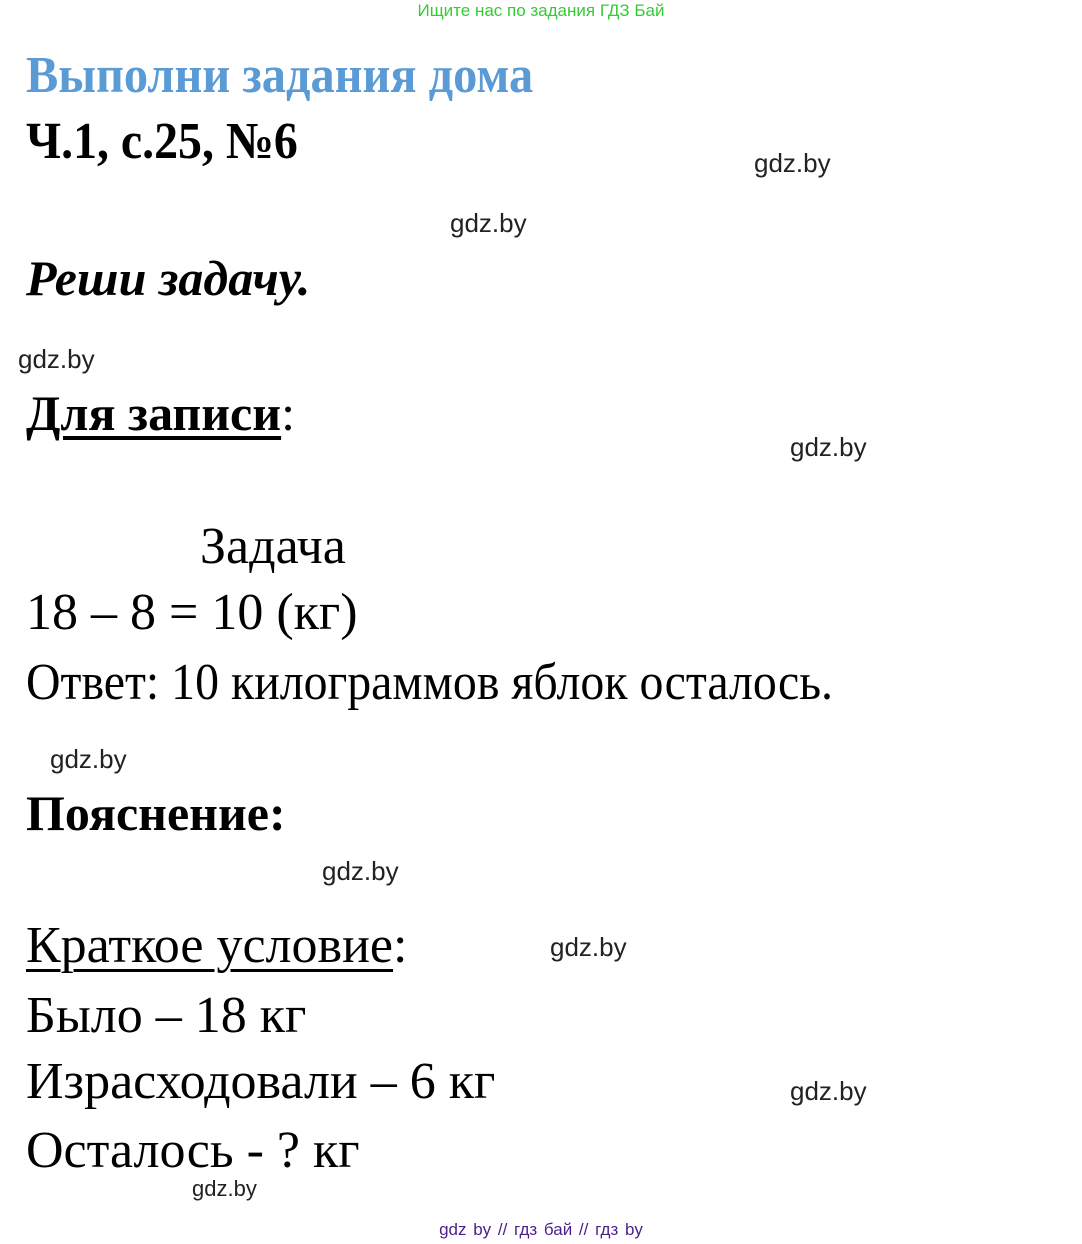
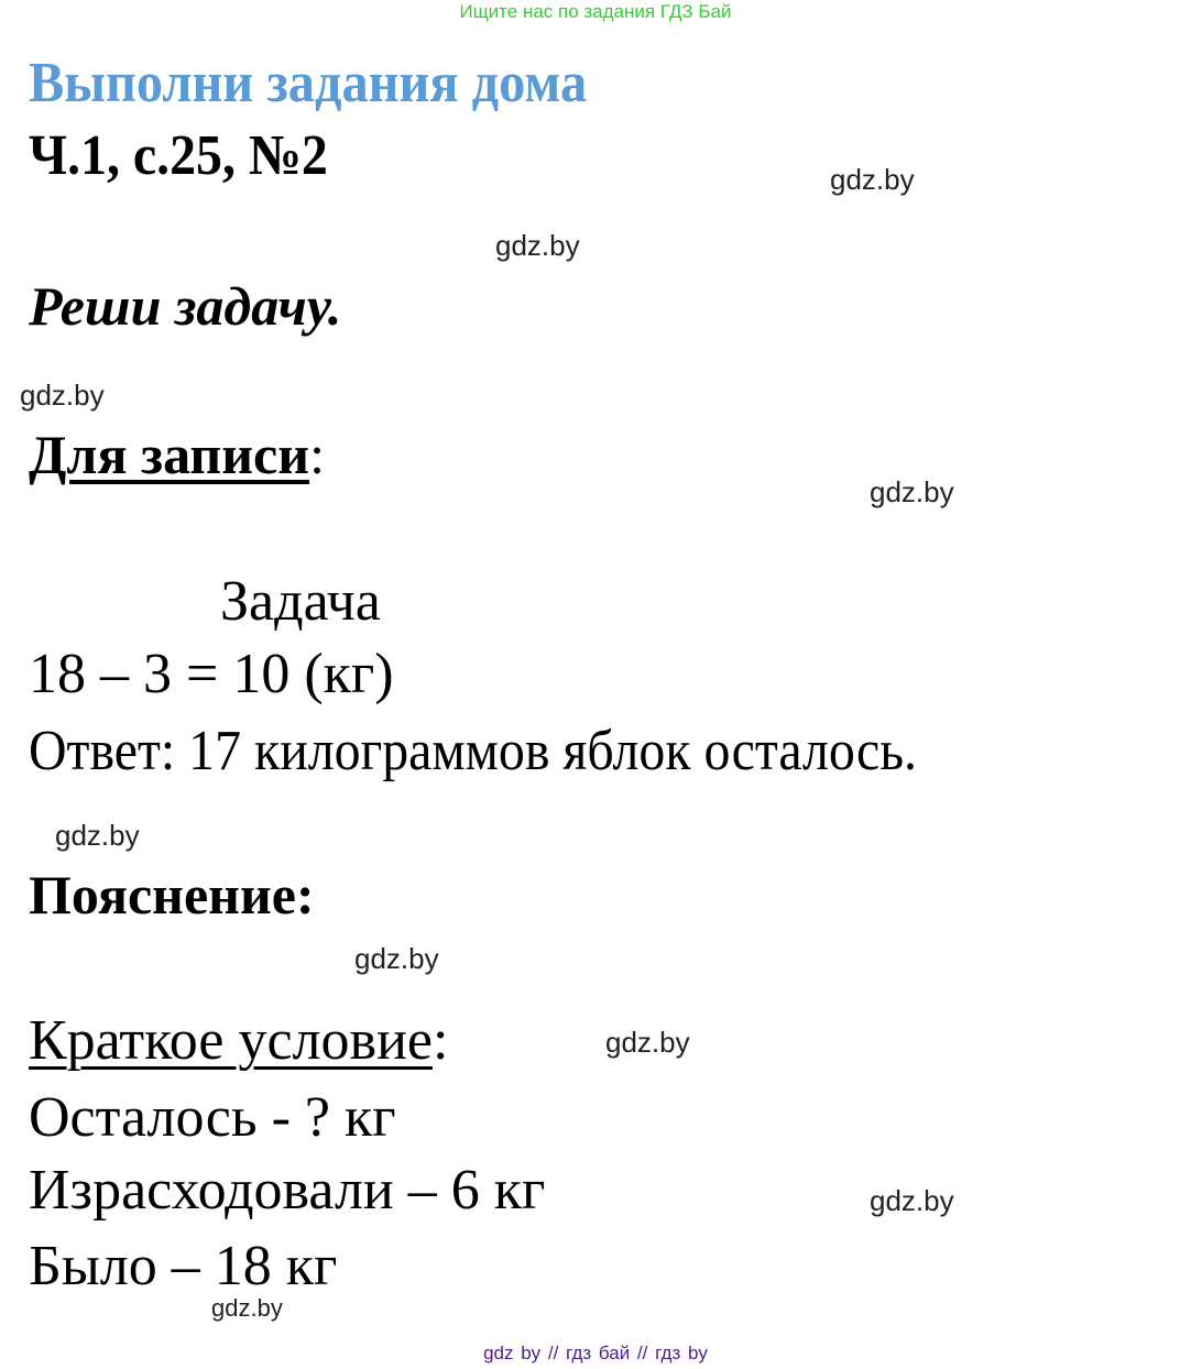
  Ищите нас по задания ГДЗ Бай
  Выполни задания дома
- Ч.1, с.25, №6
+ Ч.1, с.25, №2
  gdz.by
  gdz.by
  Реши задачу.
  gdz.by
  Для записи:
  gdz.by
  Задача
- 18 – 8 = 10 (кг)
+ 18 – 3 = 10 (кг)
- Ответ: 10 килограммов яблок осталось.
+ Ответ: 17 килограммов яблок осталось.
  gdz.by
  Пояснение:
  gdz.by
  Краткое условие:
  gdz.by
- Было – 18 кг
+ Осталось - ? кг
  Израсходовали – 6 кг
- Осталось - ? кг
+ Было – 18 кг
  gdz.by
  gdz.by
  gdz by // гдз бай // гдз by
